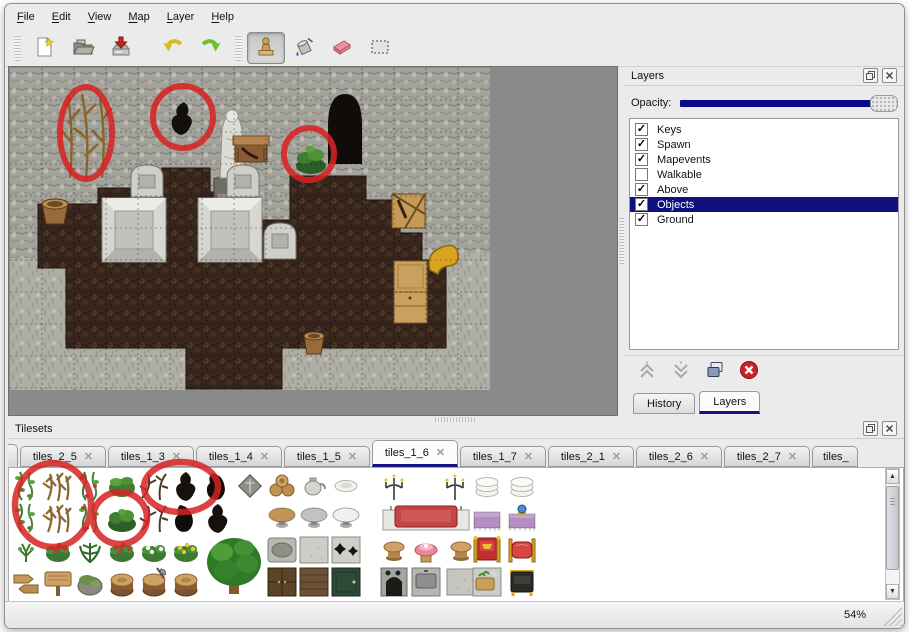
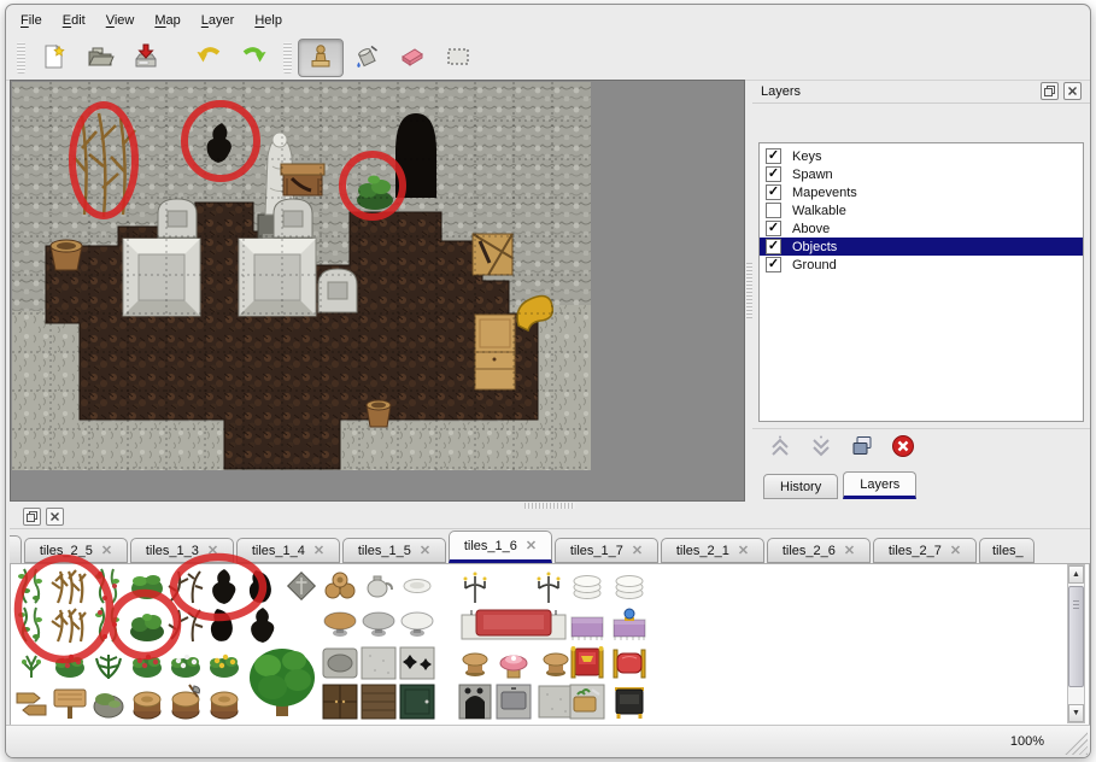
  File
  Edit
  View
  Map
  Layer
  Help
  Layers
- Opacity:
  ✓
  Keys
  ✓
  Spawn
  ✓
  Mapevents
  Walkable
  ✓
  Above
  ✓
  Objects
  ✓
  Ground
  History
  Layers
- Tilesets
  tiles_2_5
  ✕
  tiles_1_3
  ✕
  tiles_1_4
  ✕
  tiles_1_5
  ✕
  tiles_1_6
  ✕
  tiles_1_7
  ✕
  tiles_2_1
  ✕
  tiles_2_6
  ✕
  tiles_2_7
  ✕
  tiles_
- 54%
+ 100%
